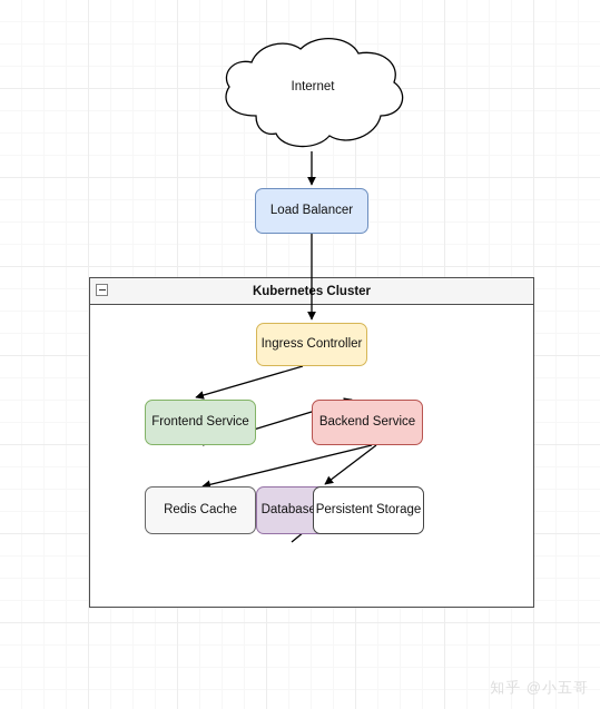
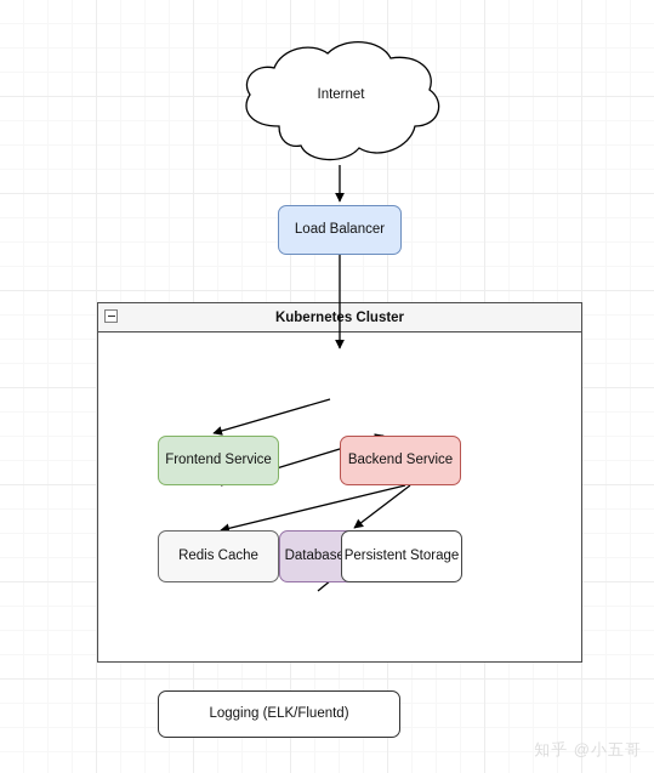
  Kubernets Cluster
  Internet
  Load Balancer
- Ingress Controller
  Frontend Service
  Backend Service
  Redis Cache
  Persistent Storage
+ Logging (ELK/Fluentd)
  知乎 @小五哥
